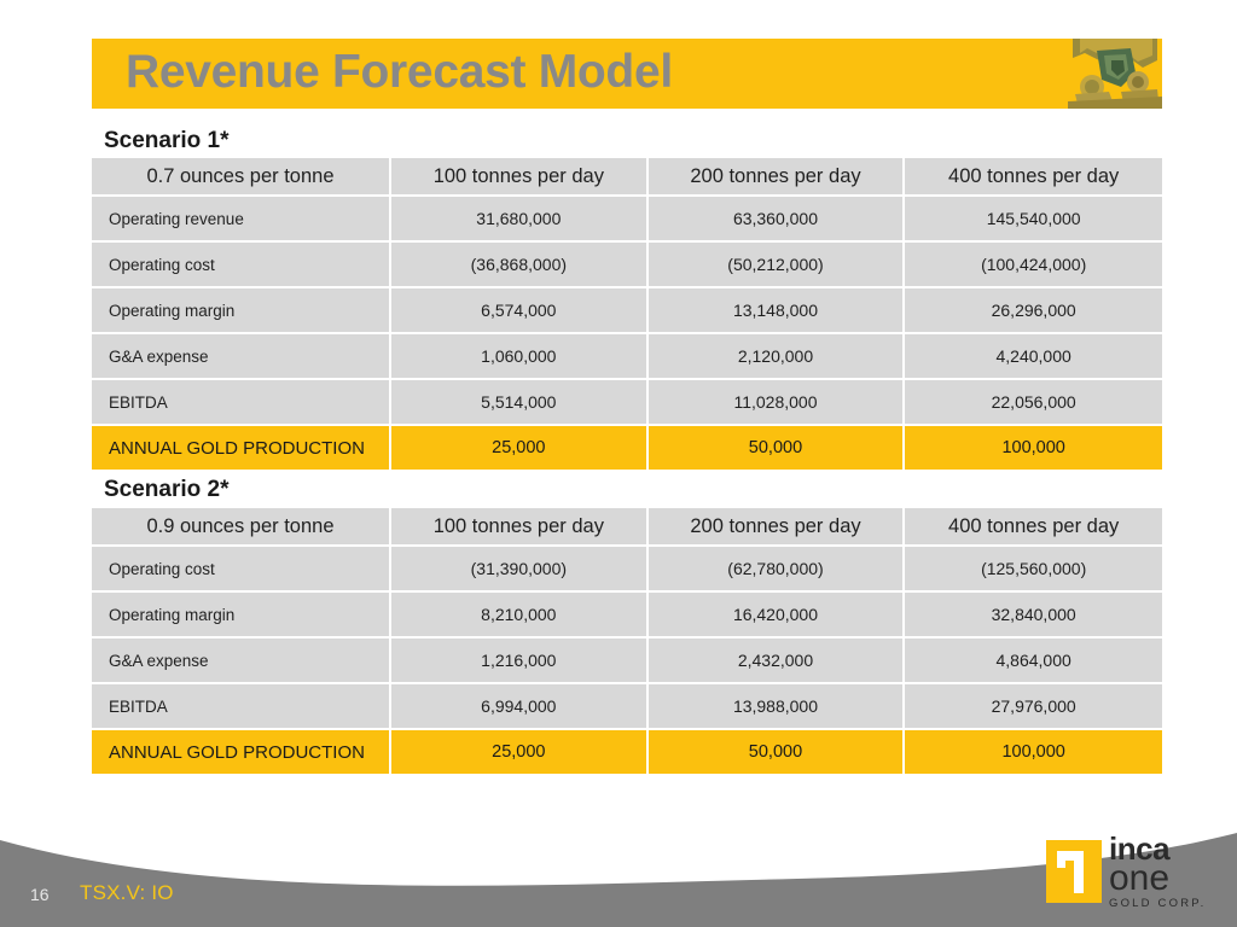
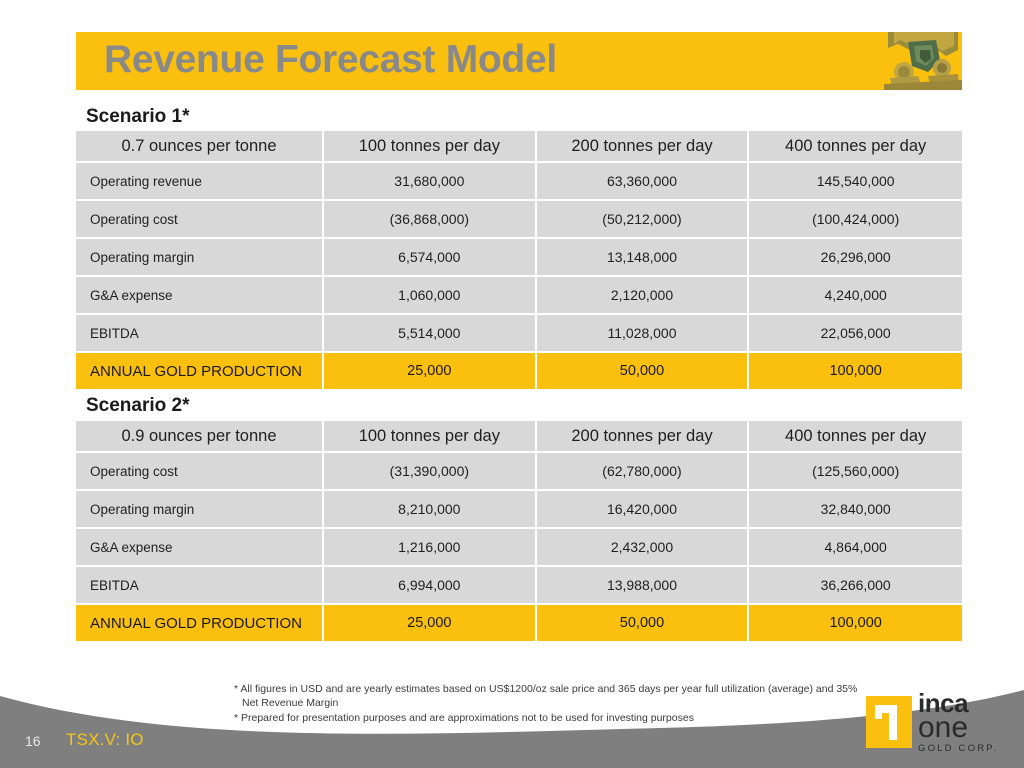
  Revenue Forecast Model
  Scenario 1*
  0.7 ounces per tonne	100 tonnes per day	200 tonnes per day	400 tonnes per day
  Operating revenue	31,680,000	63,360,000	145,540,000
  Operating cost	(36,868,000)	(50,212,000)	(100,424,000)
  Operating margin	6,574,000	13,148,000	26,296,000
  G&A expense	1,060,000	2,120,000	4,240,000
  EBITDA	5,514,000	11,028,000	22,056,000
  ANNUAL GOLD PRODUCTION	25,000	50,000	100,000
  Scenario 2*
  0.9 ounces per tonne	100 tonnes per day	200 tonnes per day	400 tonnes per day
  Operating cost	(31,390,000)	(62,780,000)	(125,560,000)
  Operating margin	8,210,000	16,420,000	32,840,000
  G&A expense	1,216,000	2,432,000	4,864,000
- EBITDA	6,994,000	13,988,000	27,976,000
+ EBITDA	6,994,000	13,988,000	36,266,000
  ANNUAL GOLD PRODUCTION	25,000	50,000	100,000
+ * All figures in USD and are yearly estimates based on US$1200/oz sale price and 365 days per year full utilization (average) and 35% Net Revenue Margin
+ * Prepared for presentation purposes and are approximations not to be used for investing purposes
  16
  TSX.V: IO
  inca
  one
  GOLD CORP.
